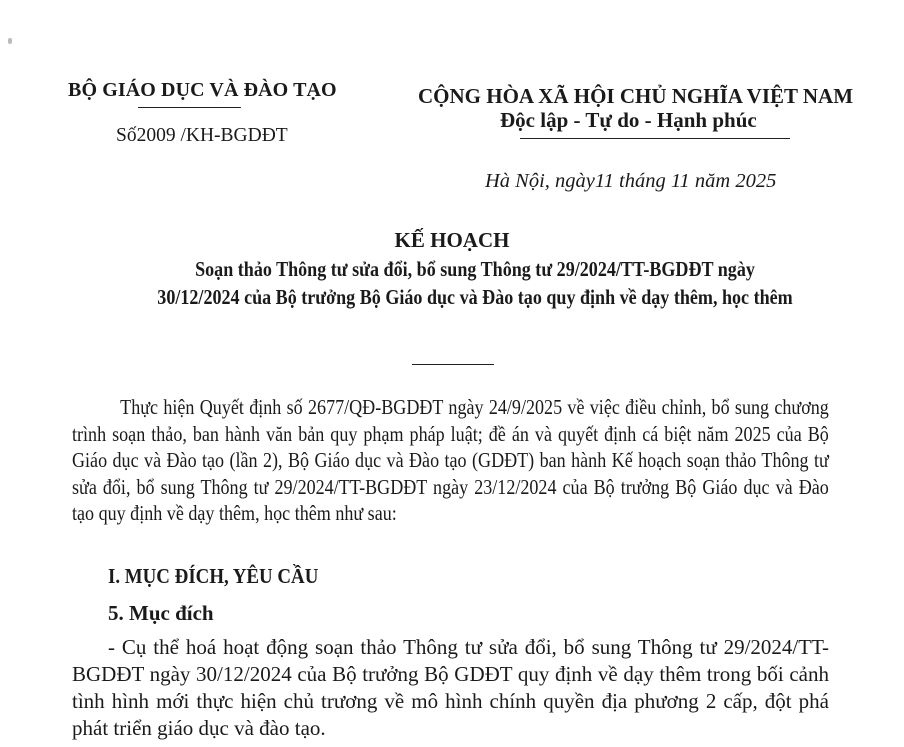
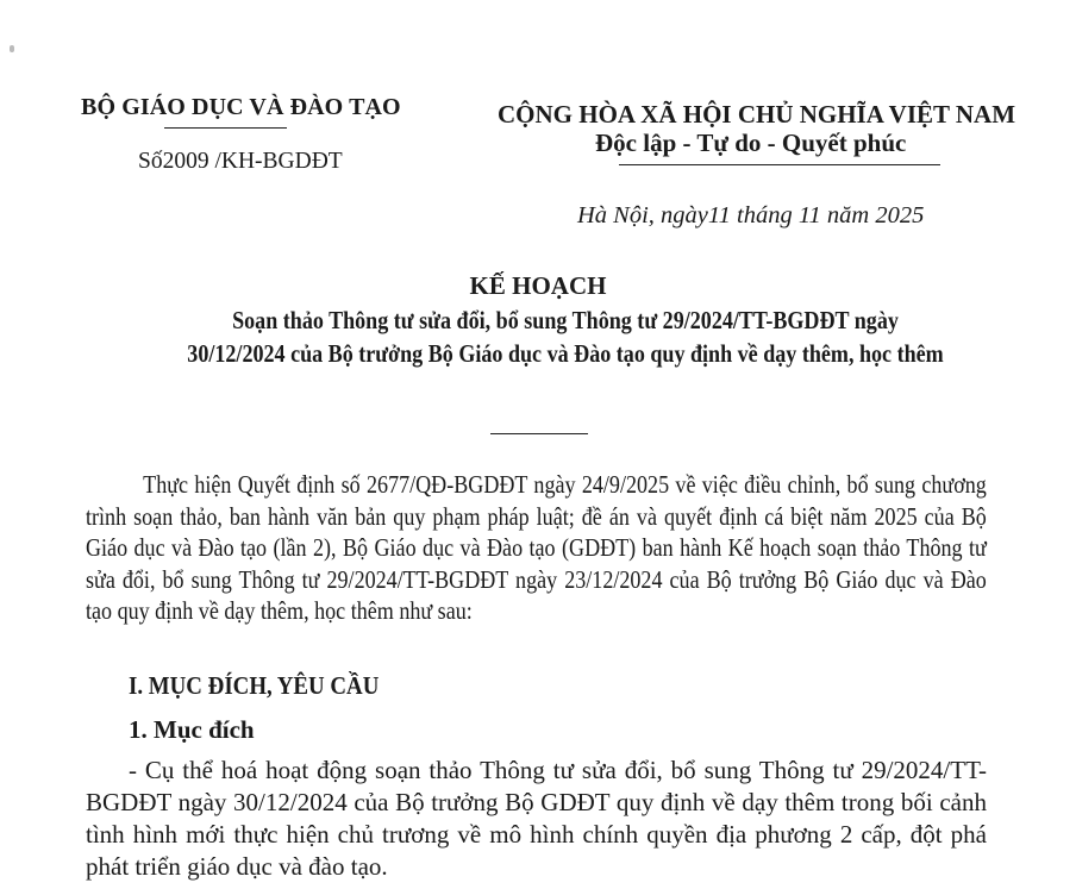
  BỘ GIÁO DỤC VÀ ĐÀO TẠO
  Số2009 /KH-BGDĐT
  CỘNG HÒA XÃ HỘI CHỦ NGHĨA VIỆT NAM
- Độc lập - Tự do - Hạnh phúc
+ Độc lập - Tự do - Quyết phúc
  Hà Nội, ngày11 tháng 11 năm 2025
  KẾ HOẠCH
  Soạn thảo Thông tư sửa đổi, bổ sung Thông tư 29/2024/TT-BGDĐT ngày 30/12/2024 của Bộ trưởng Bộ Giáo dục và Đào tạo quy định về dạy thêm, học thêm
  Thực hiện Quyết định số 2677/QĐ-BGDĐT ngày 24/9/2025 về việc điều chỉnh, bổ sung chương trình soạn thảo, ban hành văn bản quy phạm pháp luật; đề án và quyết định cá biệt năm 2025 của Bộ Giáo dục và Đào tạo (lần 2), Bộ Giáo dục và Đào tạo (GDĐT) ban hành Kế hoạch soạn thảo Thông tư sửa đổi, bổ sung Thông tư 29/2024/TT-BGDĐT ngày 23/12/2024 của Bộ trưởng Bộ Giáo dục và Đào tạo quy định về dạy thêm, học thêm như sau:
  I. MỤC ĐÍCH, YÊU CẦU
- 5. Mục đích
+ 1. Mục đích
  - Cụ thể hoá hoạt động soạn thảo Thông tư sửa đổi, bổ sung Thông tư 29/2024/TT-BGDĐT ngày 30/12/2024 của Bộ trưởng Bộ GDĐT quy định về dạy thêm trong bối cảnh tình hình mới thực hiện chủ trương về mô hình chính quyền địa phương 2 cấp, đột phá phát triển giáo dục và đào tạo.
